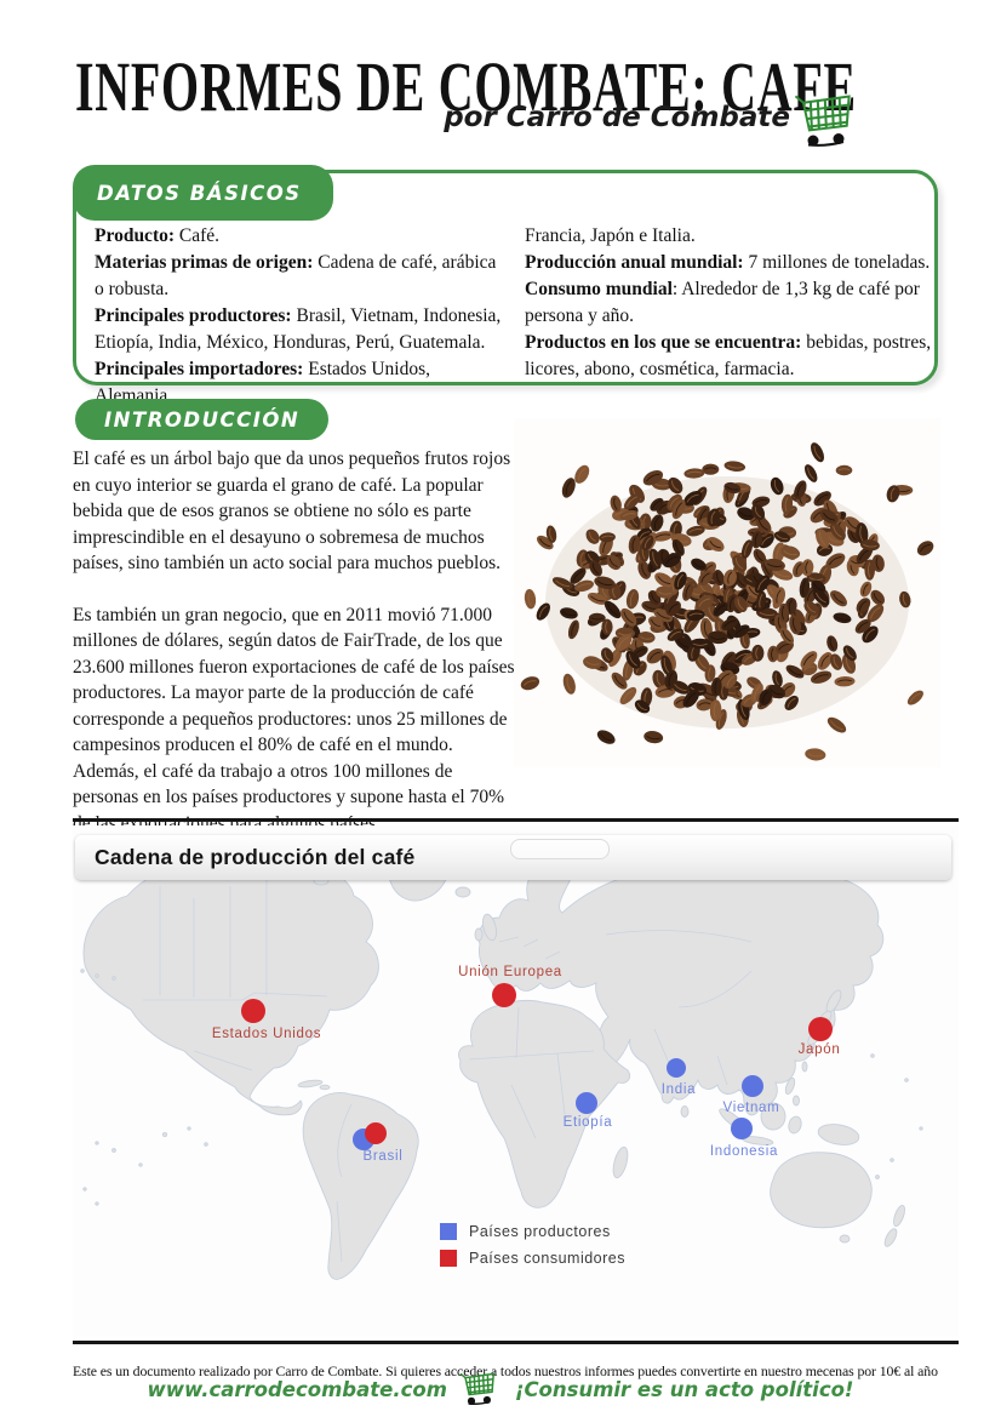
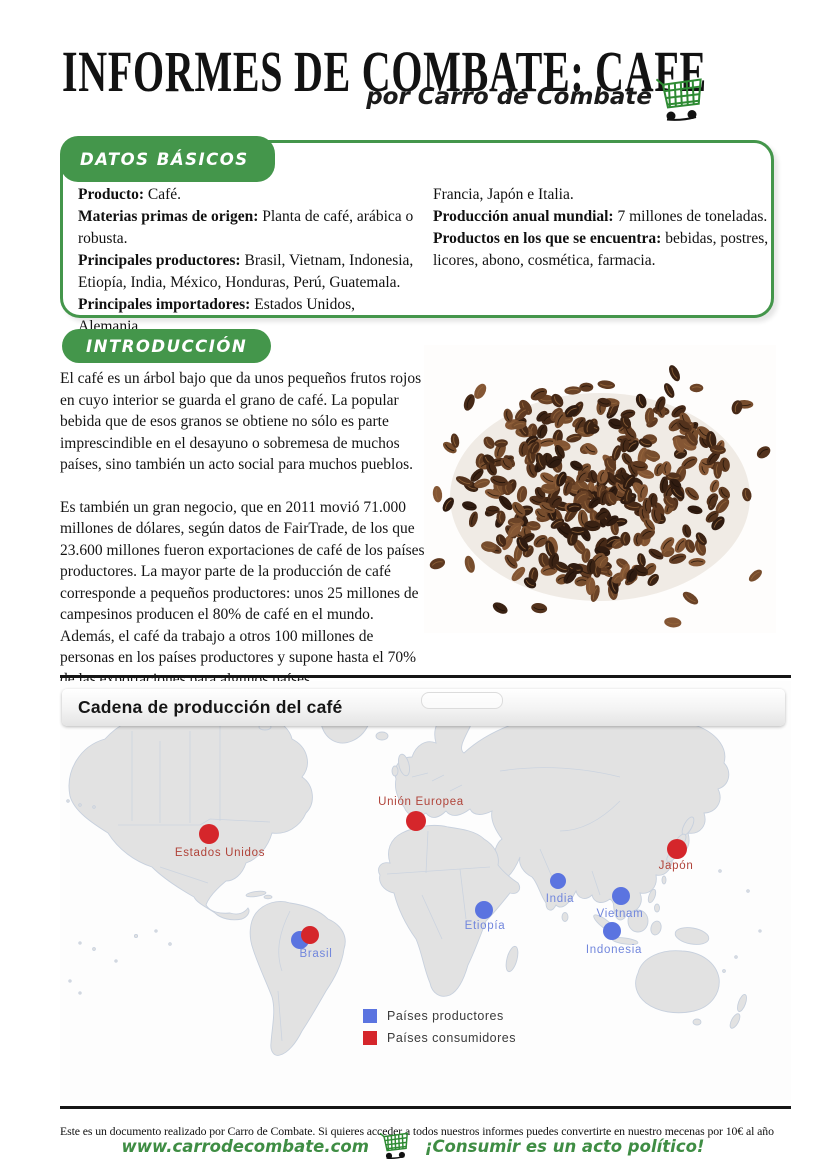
  INFORMES DE COMBATE: CAFE
  por Carro de Combate
  DATOS BÁSICOS
  Producto: Café.
- Materias primas de origen: Cadena de café, arábica o robusta.
+ Materias primas de origen: Planta de café, arábica o robusta.
  Principales productores: Brasil, Vietnam, Indonesia, Etiopía, India, México, Honduras, Perú, Guatemala.
  Principales importadores: Estados Unidos, Alemania,
  Francia, Japón e Italia.
  Producción anual mundial: 7 millones de toneladas.
- Consumo mundial: Alrededor de 1,3 kg de café por persona y año.
  Productos en los que se encuentra: bebidas, postres, licores, abono, cosmética, farmacia.
  INTRODUCCIÓN
  El café es un árbol bajo que da unos pequeños frutos rojos en cuyo interior se guarda el grano de café. La popular bebida que de esos granos se obtiene no sólo es parte imprescindible en el desayuno o sobremesa de muchos países, sino también un acto social para muchos pueblos.
  Es también un gran negocio, que en 2011 movió 71.000 millones de dólares, según datos de FairTrade, de los que 23.600 millones fueron exportaciones de café de los países productores. La mayor parte de la producción de café corresponde a pequeños productores: unos 25 millones de campesinos producen el 80% de café en el mundo. Además, el café da trabajo a otros 100 millones de personas en los países productores y supone hasta el 70% de las exportaciones para algunos países.
  Cadena de producción del café
  Estados Unidos
  Unión Europea
  Japón
  Brasil
  Etiopía
  India
  Vietnam
  Indonesia
  Países productores
  Países consumidores
  Este es un documento realizado por Carro de Combate. Si quieres acceder a todos nuestros informes puedes convertirte en nuestro mecenas por 10€ al año
  www.carrodecombate.com
  ¡Consumir es un acto político!
